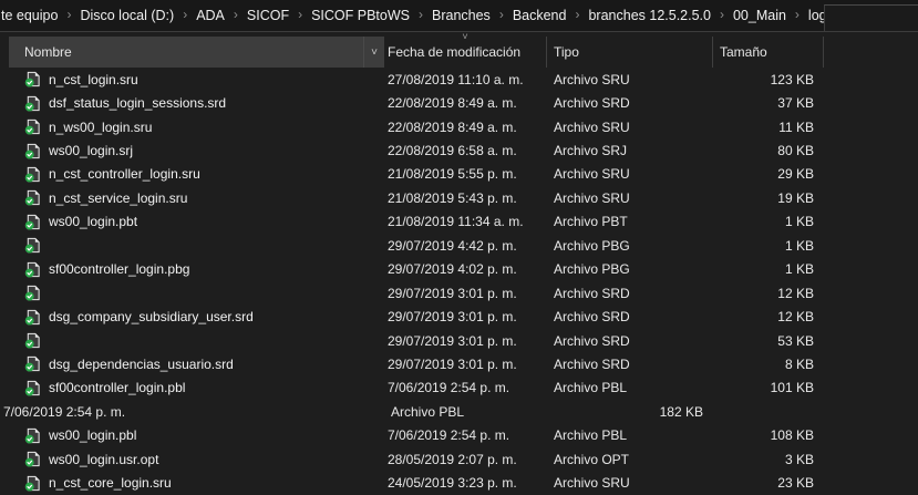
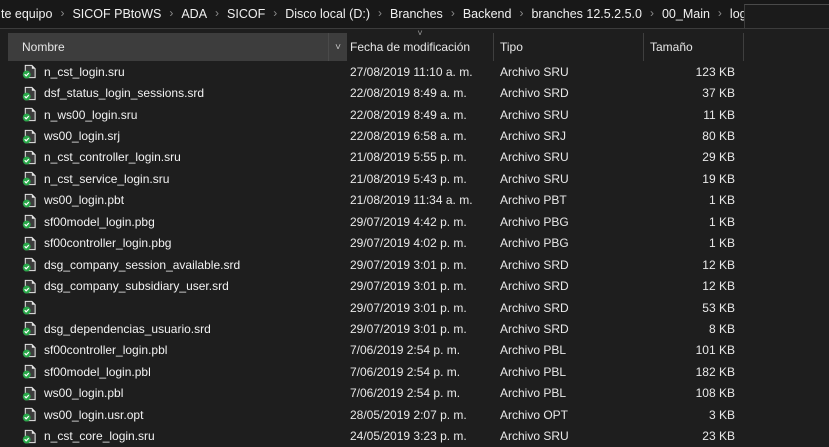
  te equipo
  ›
- Disco local (D:)
+ SICOF PBtoWS
  ›
  ADA
  ›
  SICOF
  ›
- SICOF PBtoWS
+ Disco local (D:)
  ›
  Branches
  ›
  Backend
  ›
  branches 12.5.2.5.0
  ›
  00_Main
  ›
  Nombre
  ˅
  ˅
  Fecha de modificación
  Tipo
  Tamaño
  n_cst_login.sru
  27/08/2019 11:10 a. m.
  Archivo SRU
  123 KB
  dsf_status_login_sessions.srd
  22/08/2019 8:49 a. m.
  Archivo SRD
  37 KB
  n_ws00_login.sru
  22/08/2019 8:49 a. m.
  Archivo SRU
  11 KB
  ws00_login.srj
  22/08/2019 6:58 a. m.
  Archivo SRJ
  80 KB
  n_cst_controller_login.sru
  21/08/2019 5:55 p. m.
  Archivo SRU
  29 KB
  n_cst_service_login.sru
  21/08/2019 5:43 p. m.
  Archivo SRU
  19 KB
  ws00_login.pbt
  21/08/2019 11:34 a. m.
  Archivo PBT
  1 KB
+ sf00model_login.pbg
  29/07/2019 4:42 p. m.
  Archivo PBG
  1 KB
  sf00controller_login.pbg
  29/07/2019 4:02 p. m.
  Archivo PBG
  1 KB
+ dsg_company_session_available.srd
  29/07/2019 3:01 p. m.
  Archivo SRD
  12 KB
  dsg_company_subsidiary_user.srd
  29/07/2019 3:01 p. m.
  Archivo SRD
  12 KB
  29/07/2019 3:01 p. m.
  Archivo SRD
  53 KB
  dsg_dependencias_usuario.srd
  29/07/2019 3:01 p. m.
  Archivo SRD
  8 KB
  sf00controller_login.pbl
  7/06/2019 2:54 p. m.
  Archivo PBL
  101 KB
+ sf00model_login.pbl
  7/06/2019 2:54 p. m.
  Archivo PBL
  182 KB
  ws00_login.pbl
  7/06/2019 2:54 p. m.
  Archivo PBL
  108 KB
  ws00_login.usr.opt
  28/05/2019 2:07 p. m.
  Archivo OPT
  3 KB
  n_cst_core_login.sru
  24/05/2019 3:23 p. m.
  Archivo SRU
  23 KB
